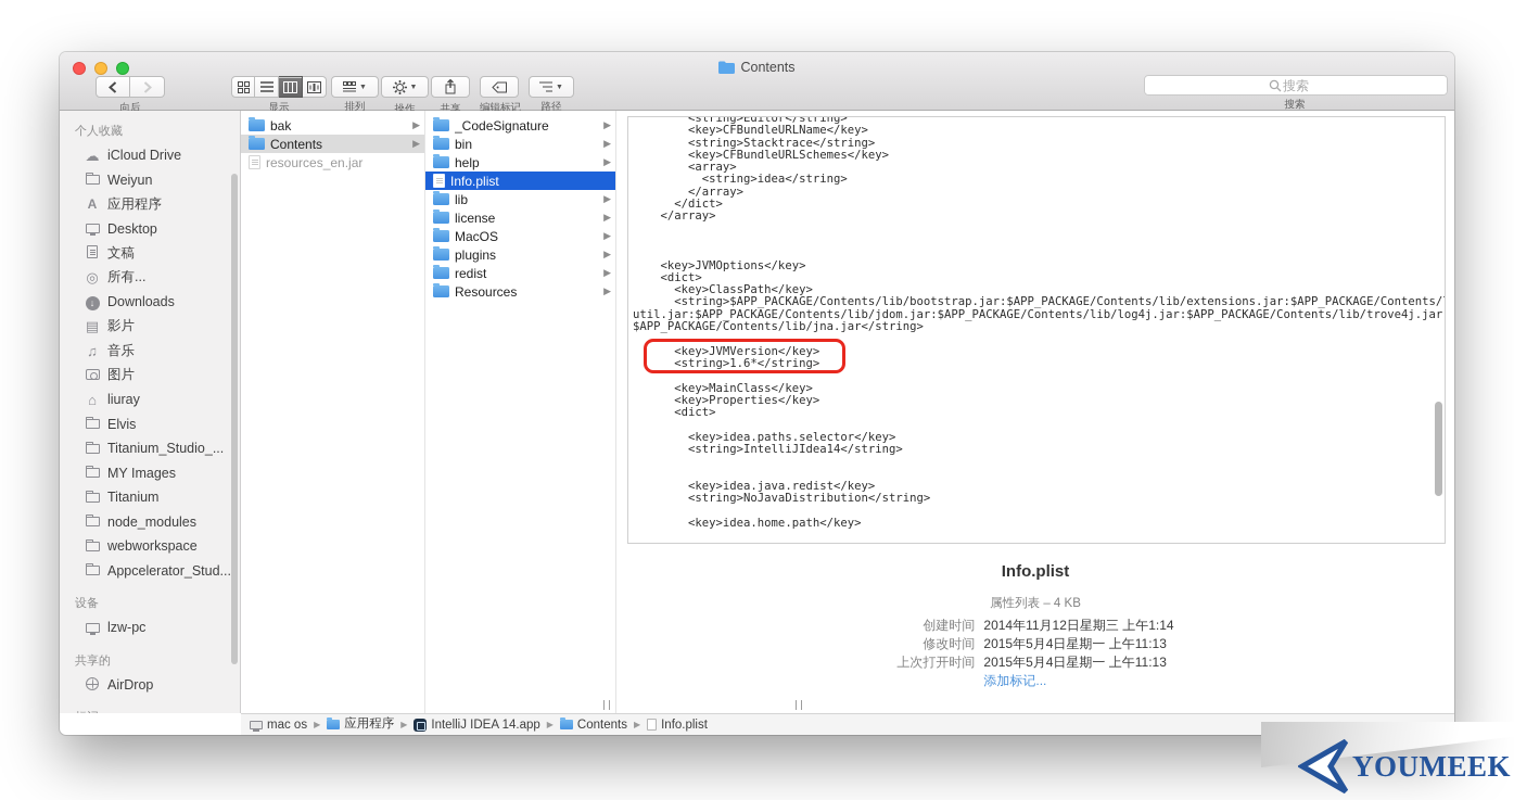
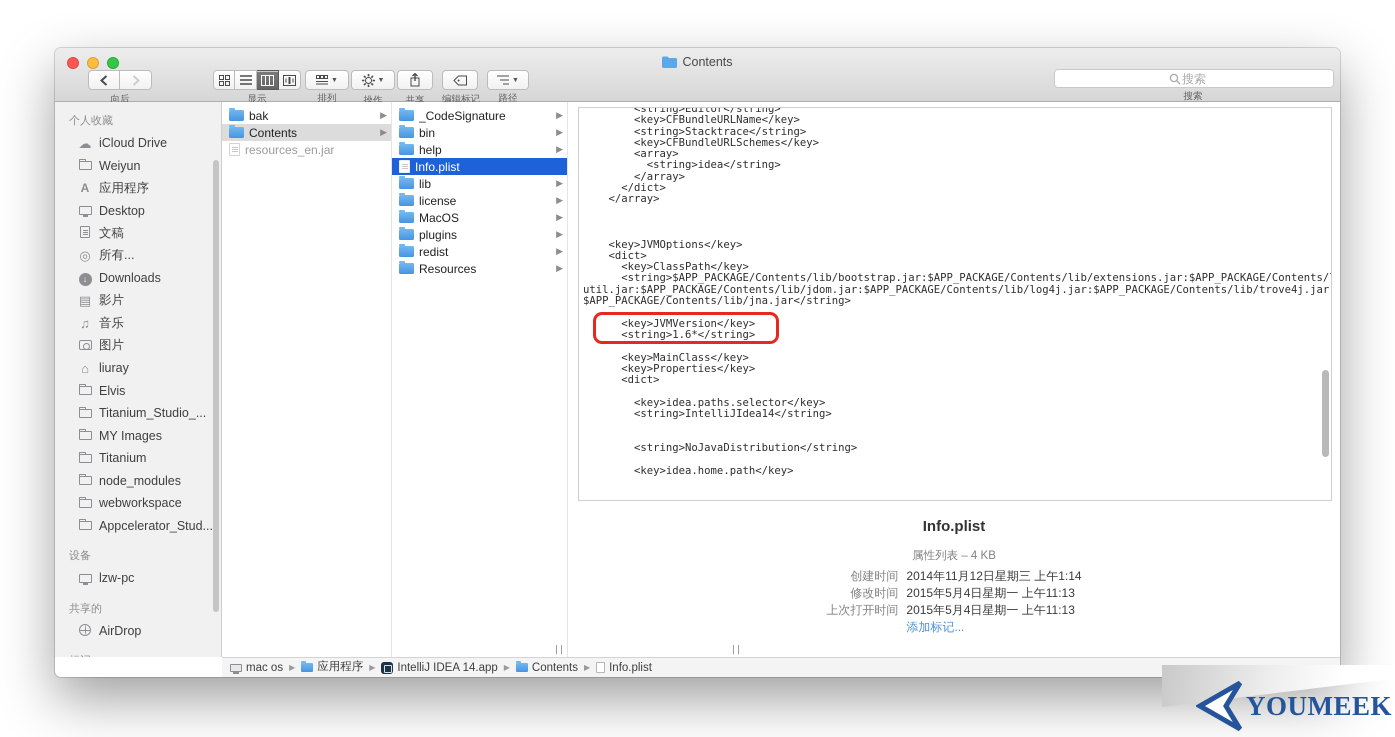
  Contents
  向后
  显示
  排列
  操作
  共享
  编辑标记
  路径
  搜索
  搜索
  个人收藏
  ☁
  iCloud Drive
  Weiyun
  A
  应用程序
  Desktop
  文稿
  ◎
  所有...
  ↓
  Downloads
  ▤
  影片
  ♫
  音乐
  图片
  ⌂
  liuray
  Elvis
  Titanium_Studio_...
  MY Images
  Titanium
  node_modules
  webworkspace
  Appcelerator_Stud...
  设备
  lzw-pc
  共享的
  AirDrop
  bak
  ▶
  Contents
  ▶
  resources_en.jar
  _CodeSignature
  ▶
  bin
  ▶
  help
  ▶
  Info.plist
  lib
  ▶
  license
  ▶
  MacOS
  ▶
  plugins
  ▶
  redist
  ▶
  Resources
  ▶
  <string>Editor</string>
  <key>CFBundleURLName</key>
  <string>Stacktrace</string>
  <key>CFBundleURLSchemes</key>
  <array>
  <string>idea</string>
  </array>
  </dict>
  </array>
  <key>JVMOptions</key>
  <dict>
  <key>ClassPath</key>
  <string>$APP_PACKAGE/Contents/lib/bootstrap.jar:$APP_PACKAGE/Contents/lib/extensions.jar:$APP_PACKAGE/Contents/
  util.jar:$APP_PACKAGE/Contents/lib/jdom.jar:$APP_PACKAGE/Contents/lib/log4j.jar:$APP_PACKAGE/Contents/lib/trove4j.jar
  $APP_PACKAGE/Contents/lib/jna.jar</string>
  <key>JVMVersion</key>
  <string>1.6*</string>
  <key>MainClass</key>
  <key>Properties</key>
  <dict>
  <key>idea.paths.selector</key>
  <string>IntelliJIdea14</string>
- <key>idea.java.redist</key>
  <string>NoJavaDistribution</string>
  <key>idea.home.path</key>
  Info.plist
  属性列表 – 4 KB
  创建时间	2014年11月12日星期三 上午1:14
  修改时间	2015年5月4日星期一 上午11:13
  上次打开时间	2015年5月4日星期一 上午11:13
  	添加标记...
  mac os
  ▶
  应用程序
  ▶
  IntelliJ IDEA 14.app
  ▶
  Contents
  ▶
  Info.plist
  YOUMEEK
